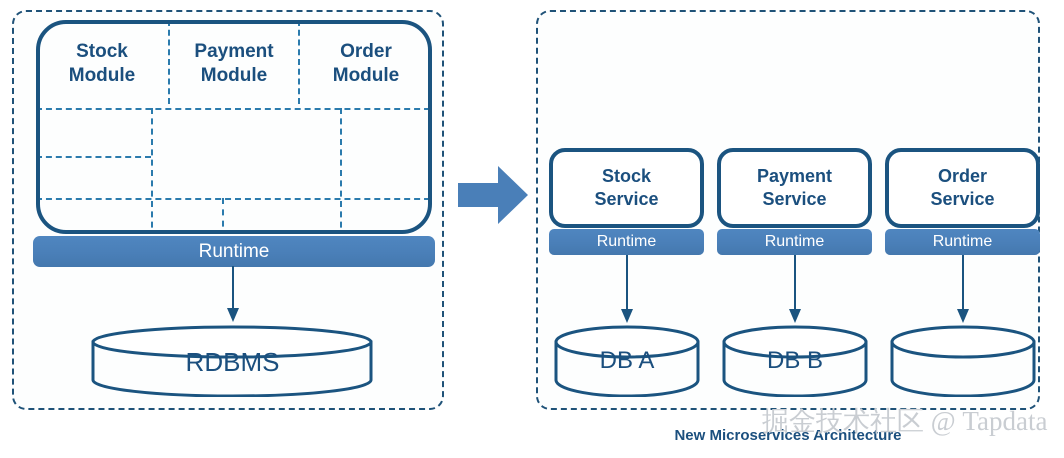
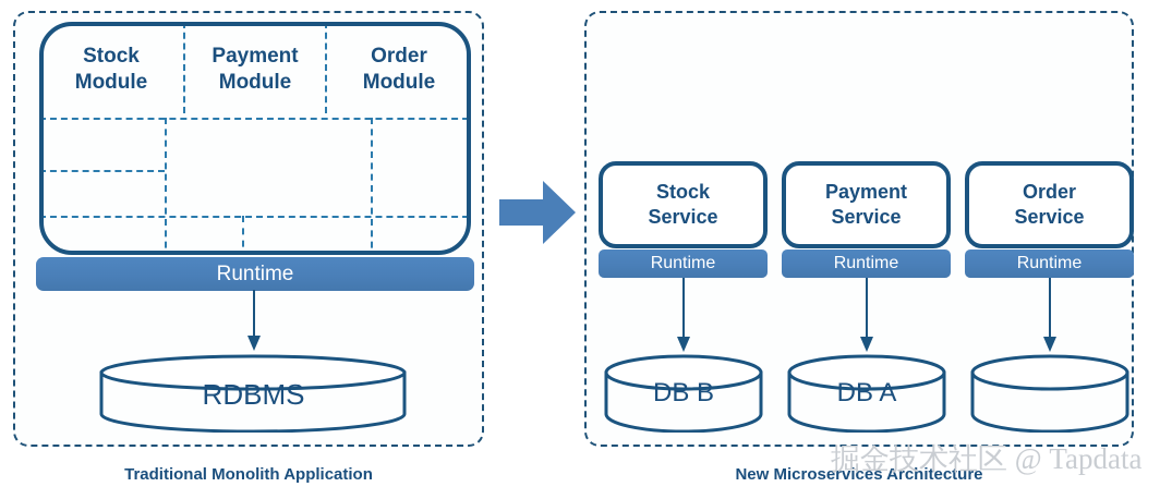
  Stock
  Module
  Payment
  Module
  Order
  Module
  Runtime
  RDBMS
+ Traditional Monolith Application
  Stock
  Service
  Runtime
- DB A
+ DB B
  Payment
  Service
  Runtime
- DB B
+ DB A
  Order
  Service
  Runtime
  New Microservices Architecture
  掘金技术社区 @ Tapdata
